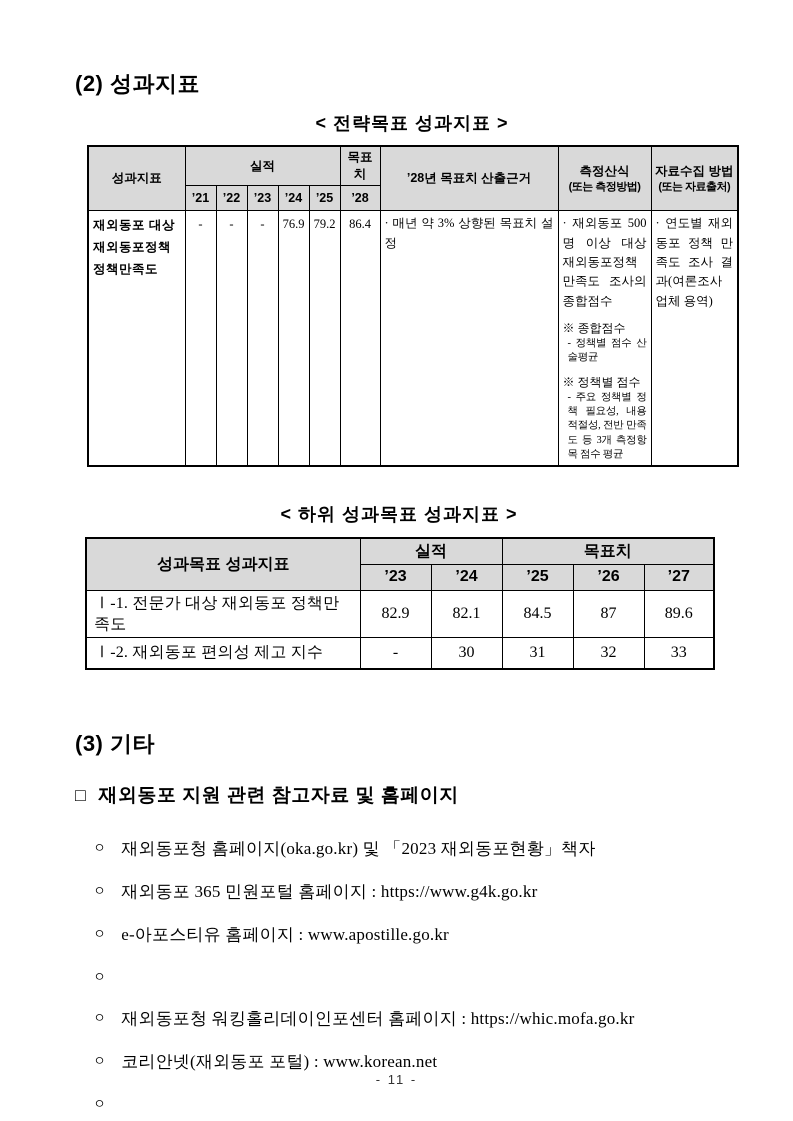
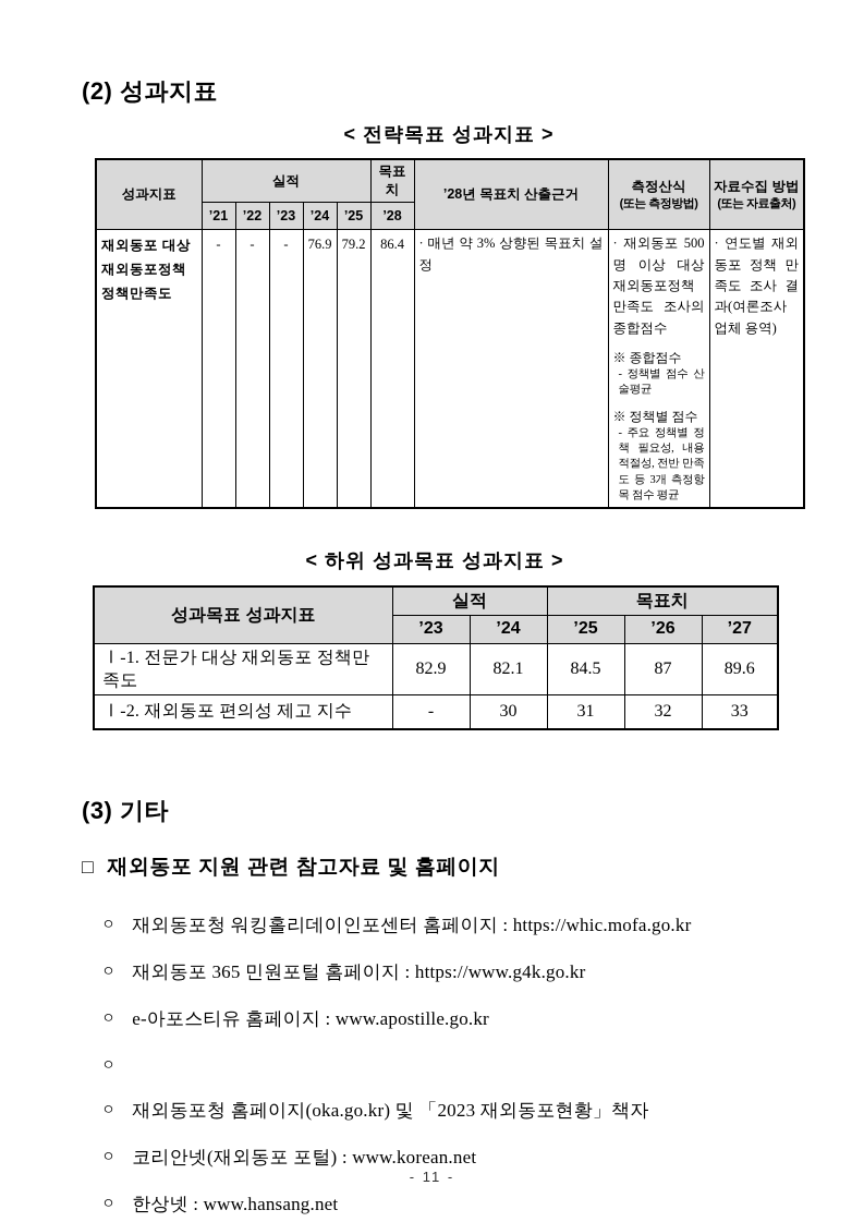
  (2) 성과지표
  < 전략목표 성과지표 >
  성과지표	실적	목표치	’28년 목표치 산출근거	측정산식 (또는 측정방법)	자료수집 방법 (또는 자료출처)
  ’21	’22	’23	’24	’25	’28
  재외동포 대상 재외동포정책 정책만족도	-	-	-	76.9	79.2	86.4	· 매년 약 3% 상향된 목표치 설정	· 재외동포 500명 이상 대상 재외동포정책 만족도 조사의 종합점수 ※ 종합점수 - 정책별 점수 산술평균 ※ 정책별 점수 - 주요 정책별 정책 필요성, 내용 적절성, 전반 만족도 등 3개 측정항목 점수 평균	· 연도별 재외동포 정책 만족도 조사 결과(여론조사 업체 용역)
  < 하위 성과목표 성과지표 >
  성과목표 성과지표	실적	목표치
  ’23	’24	’25	’26	’27
  Ⅰ-1. 전문가 대상 재외동포 정책만족도	82.9	82.1	84.5	87	89.6
  Ⅰ-2. 재외동포 편의성 제고 지수	-	30	31	32	33
  (3) 기타
  □
  재외동포 지원 관련 참고자료 및 홈페이지
  ㅇ
- 재외동포청 홈페이지(oka.go.kr) 및 「2023 재외동포현황」책자
+ 재외동포청 워킹홀리데이인포센터 홈페이지 : https://whic.mofa.go.kr
  ㅇ
  재외동포 365 민원포털 홈페이지 : https://www.g4k.go.kr
  ㅇ
  e-아포스티유 홈페이지 : www.apostille.go.kr
  ㅇ
  ㅇ
- 재외동포청 워킹홀리데이인포센터 홈페이지 : https://whic.mofa.go.kr
+ 재외동포청 홈페이지(oka.go.kr) 및 「2023 재외동포현황」책자
  ㅇ
  코리안넷(재외동포 포털) : www.korean.net
  ㅇ
+ 한상넷 : www.hansang.net
  - 11 -
